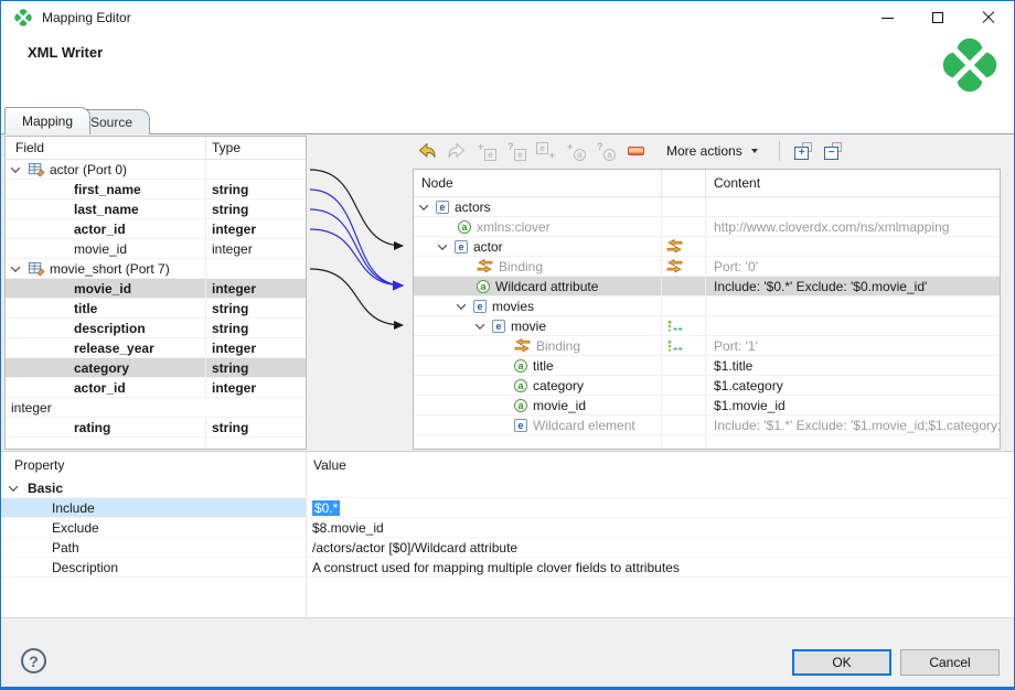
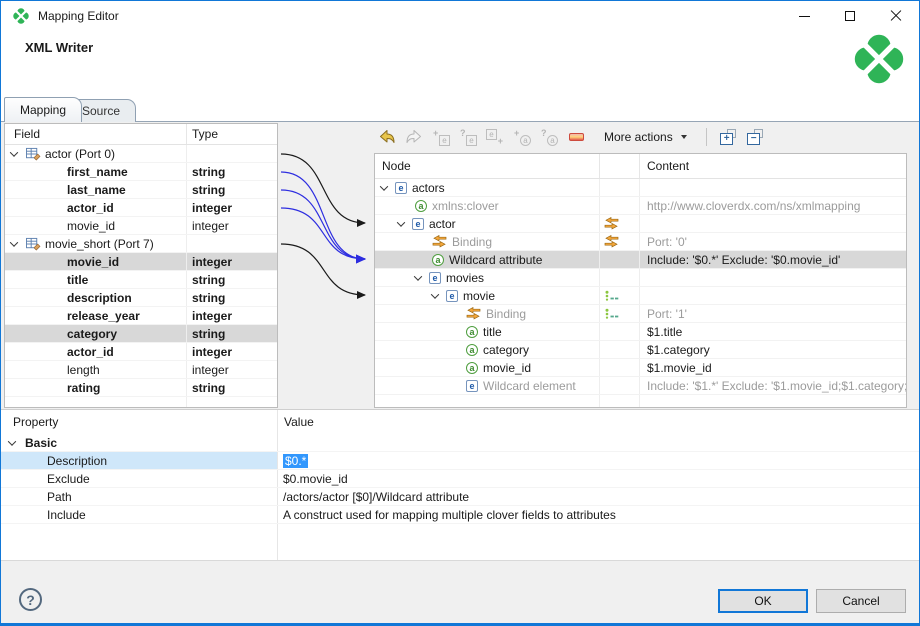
  Mapping Editor
  XML Writer
  Mapping
  Source
  Field
  Type
  actor (Port 0)
  first_name
  string
  last_name
  string
  actor_id
  integer
  movie_id
  integer
  movie_short (Port 7)
  movie_id
  integer
  title
  string
  description
  string
  release_year
  integer
  category
  string
  actor_id
  integer
+ length
  integer
  rating
  string
  +
  e
  ?
  e
  e
  +
  +
  a
  ?
  a
  More actions
  +
  −
  Node
  Content
  e
  actors
  a
  xmlns:clover
  http://www.cloverdx.com/ns/xmlmapping
  e
  actor
  Binding
  Port: '0'
  a
  Wildcard attribute
  Include: '$0.*' Exclude: '$0.movie_id'
  e
  movies
  e
  movie
  Binding
  Port: '1'
  a
  title
  $1.title
  a
  category
  $1.category
  a
  movie_id
  $1.movie_id
  e
  Wildcard element
  Include: '$1.*' Exclude: '$1.movie_id;$1.category;
  Property
  Value
  Basic
- Include
+ Description
  $0.*
  Exclude
- $8.movie_id
+ $0.movie_id
  Path
  /actors/actor [$0]/Wildcard attribute
- Description
+ Include
  A construct used for mapping multiple clover fields to attributes
  ?
  OK
  Cancel
